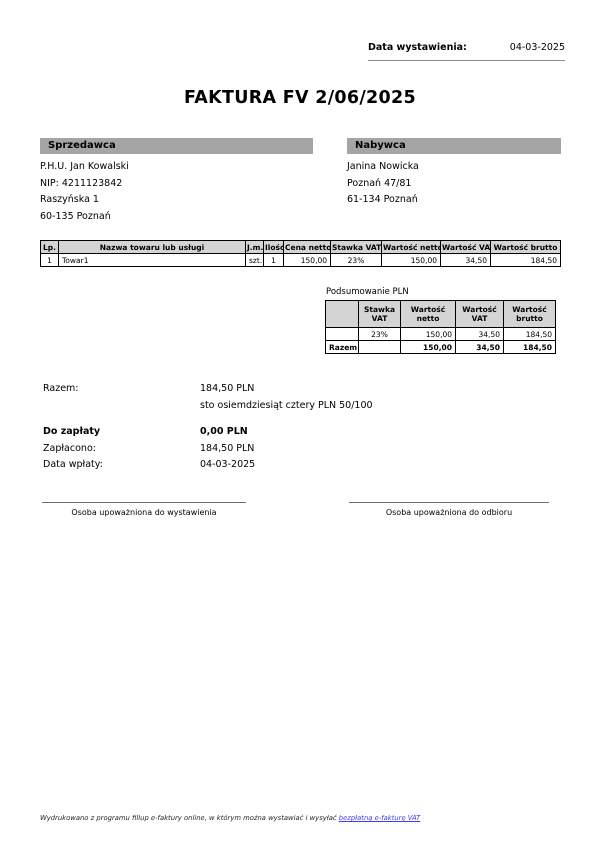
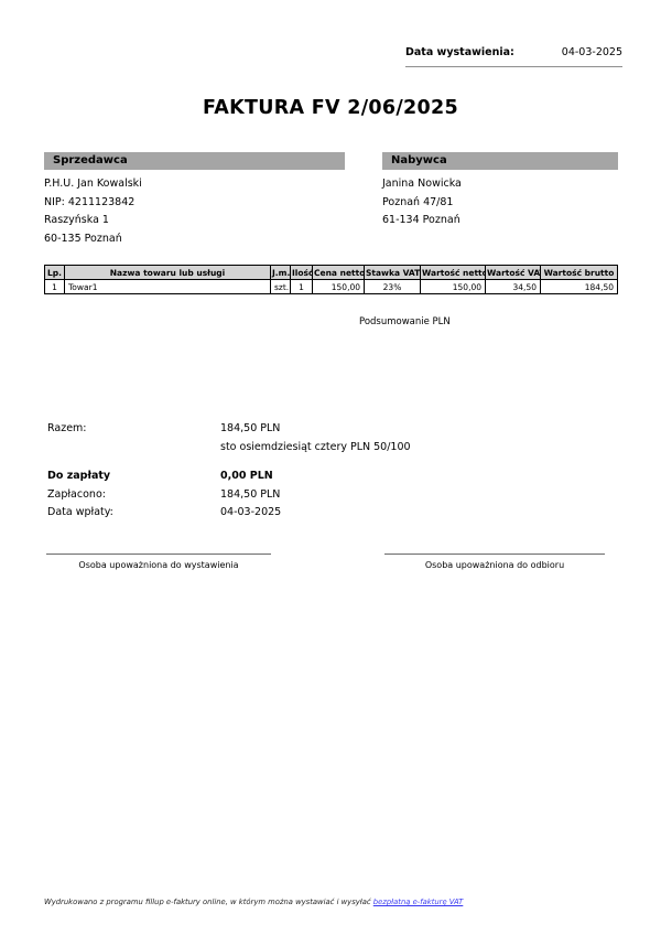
  Data wystawienia:
  04-03-2025
  FAKTURA FV 2/06/2025
  Sprzedawca
  P.H.U. Jan Kowalski
  NIP: 4211123842
  Raszyńska 1
  60-135 Poznań
  Nabywca
  Janina Nowicka
  Poznań 47/81
  61-134 Poznań
  Lp.	Nazwa towaru lub usługi	J.m.	Ilość	Cena netto	Stawka VAT	Wartość nett	Wartość VA	Wartość brutto
  1	Towar1	szt.	1	150,00	23%	150,00	34,50	184,50
  Podsumowanie PLN
- 	Stawka VAT	Wartość netto	Wartość VAT	Wartość brutto
- 	23%	150,00	34,50	184,50
- Razem		150,00	34,50	184,50
  Razem:
  184,50 PLN
  sto osiemdziesiąt cztery PLN 50/100
  Do zapłaty
  0,00 PLN
  Zapłacono:
  184,50 PLN
  Data wpłaty:
  04-03-2025
  Osoba upoważniona do wystawienia
  Osoba upoważniona do odbioru
  Wydrukowano z programu fillup e-faktury online, w którym można wystawiać i wysyłać bezpłatną e-fakturę VAT
